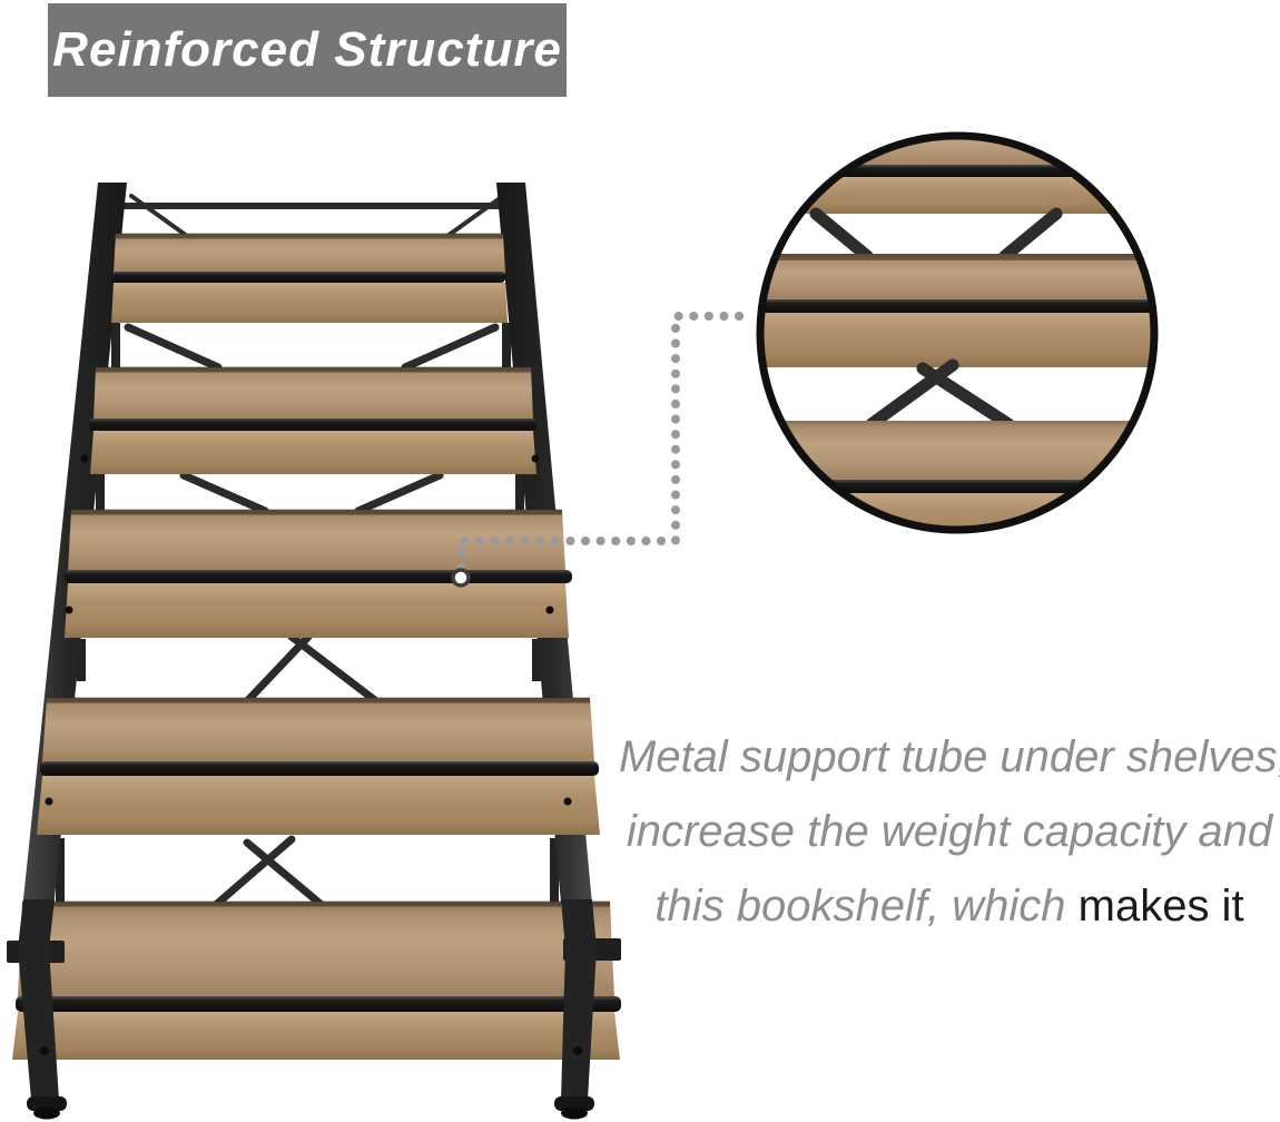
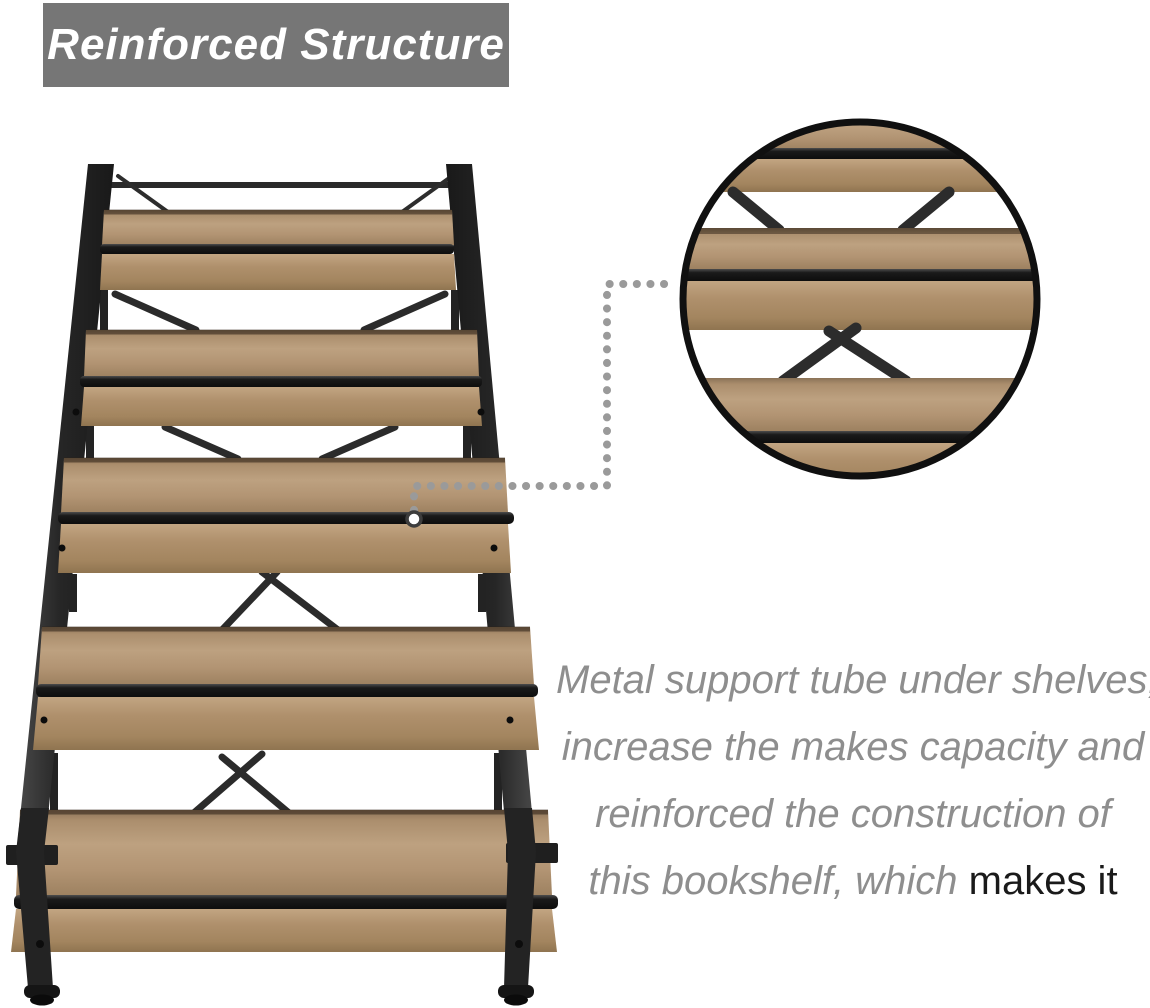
  Reinforced Structure
  Metal support tube under shelves
- increase the weight capacity and
+ increase the makes capacity and
+ reinforced the construction of
  this bookshelf, which makes it
